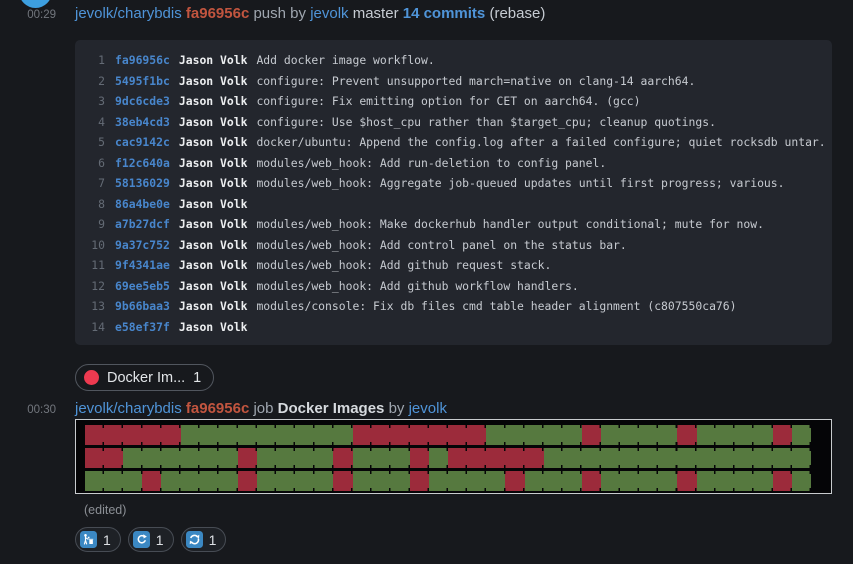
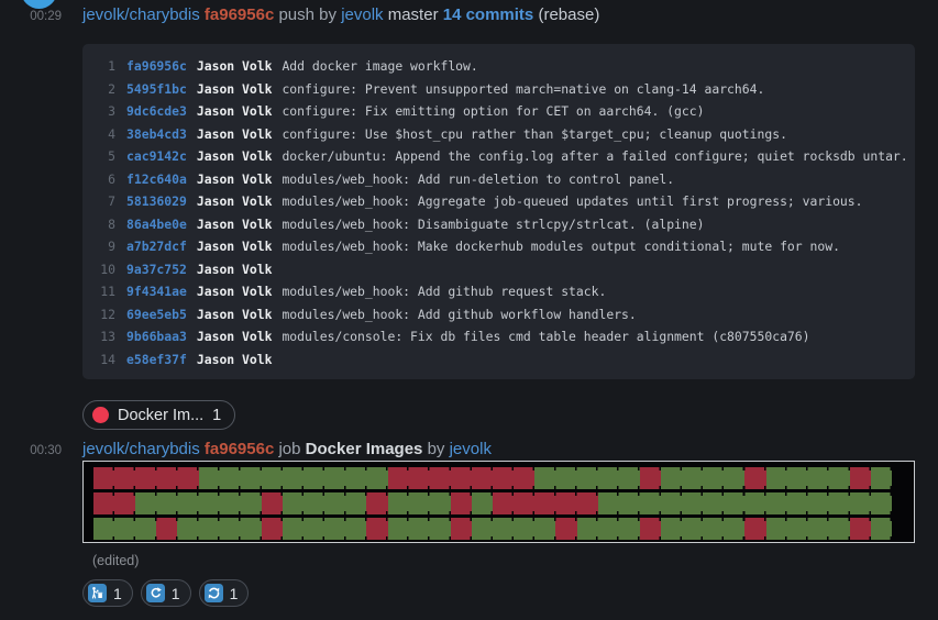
  00:29
  jevolk/charybdis fa96956c push by jevolk master 14 commits (rebase)
  1
  fa96956c
  Jason Volk
  Add docker image workflow.
  2
  5495f1bc
  Jason Volk
  configure: Prevent unsupported march=native on clang-14 aarch64.
  3
  9dc6cde3
  Jason Volk
  configure: Fix emitting option for CET on aarch64. (gcc)
  4
  38eb4cd3
  Jason Volk
  configure: Use $host_cpu rather than $target_cpu; cleanup quotings.
  5
  cac9142c
  Jason Volk
  docker/ubuntu: Append the config.log after a failed configure; quiet rocksdb untar.
  6
  f12c640a
  Jason Volk
- modules/web_hook: Add run-deletion to config panel.
+ modules/web_hook: Add run-deletion to control panel.
  7
  58136029
  Jason Volk
  modules/web_hook: Aggregate job-queued updates until first progress; various.
  8
  86a4be0e
  Jason Volk
+ modules/web_hook: Disambiguate strlcpy/strlcat. (alpine)
  9
  a7b27dcf
  Jason Volk
- modules/web_hook: Make dockerhub handler output conditional; mute for now.
+ modules/web_hook: Make dockerhub modules output conditional; mute for now.
  10
  9a37c752
  Jason Volk
- modules/web_hook: Add control panel on the status bar.
  11
  9f4341ae
  Jason Volk
  modules/web_hook: Add github request stack.
  12
  69ee5eb5
  Jason Volk
  modules/web_hook: Add github workflow handlers.
  13
  9b66baa3
  Jason Volk
  modules/console: Fix db files cmd table header alignment (c807550ca76)
  14
  e58ef37f
  Jason Volk
  Docker Im...
  1
  00:30
  jevolk/charybdis fa96956c job Docker Images by jevolk
  (edited)
  1
  1
  1
